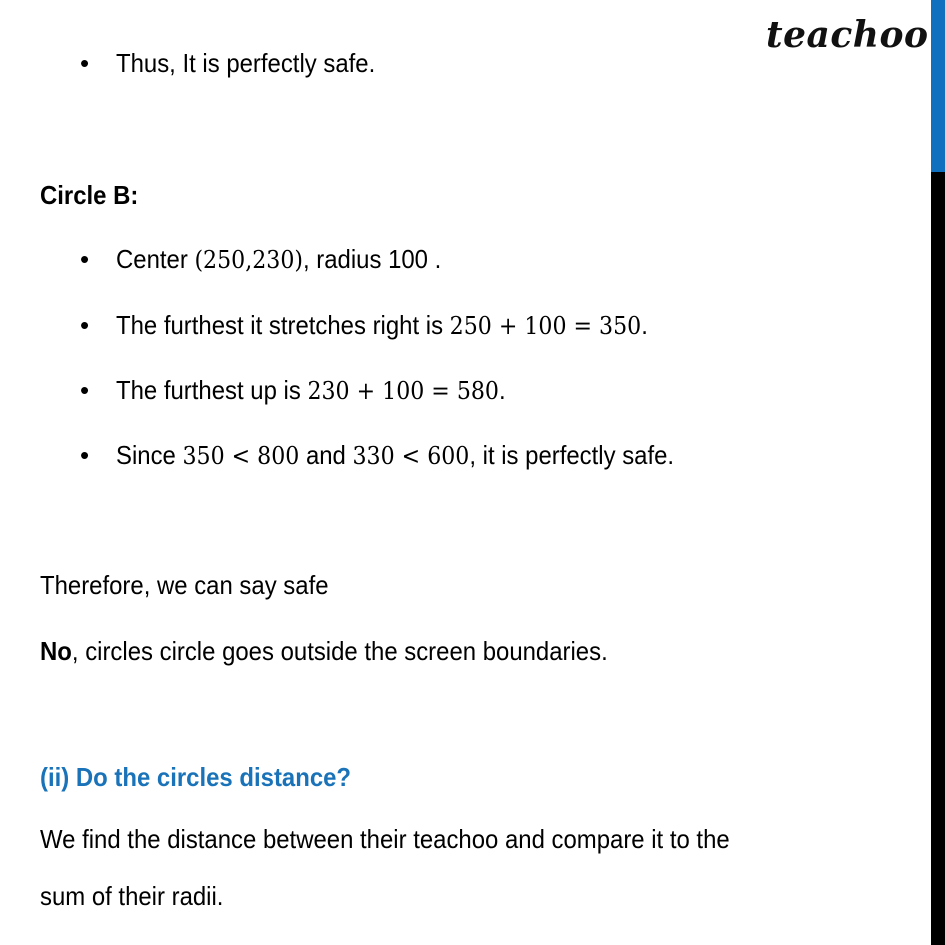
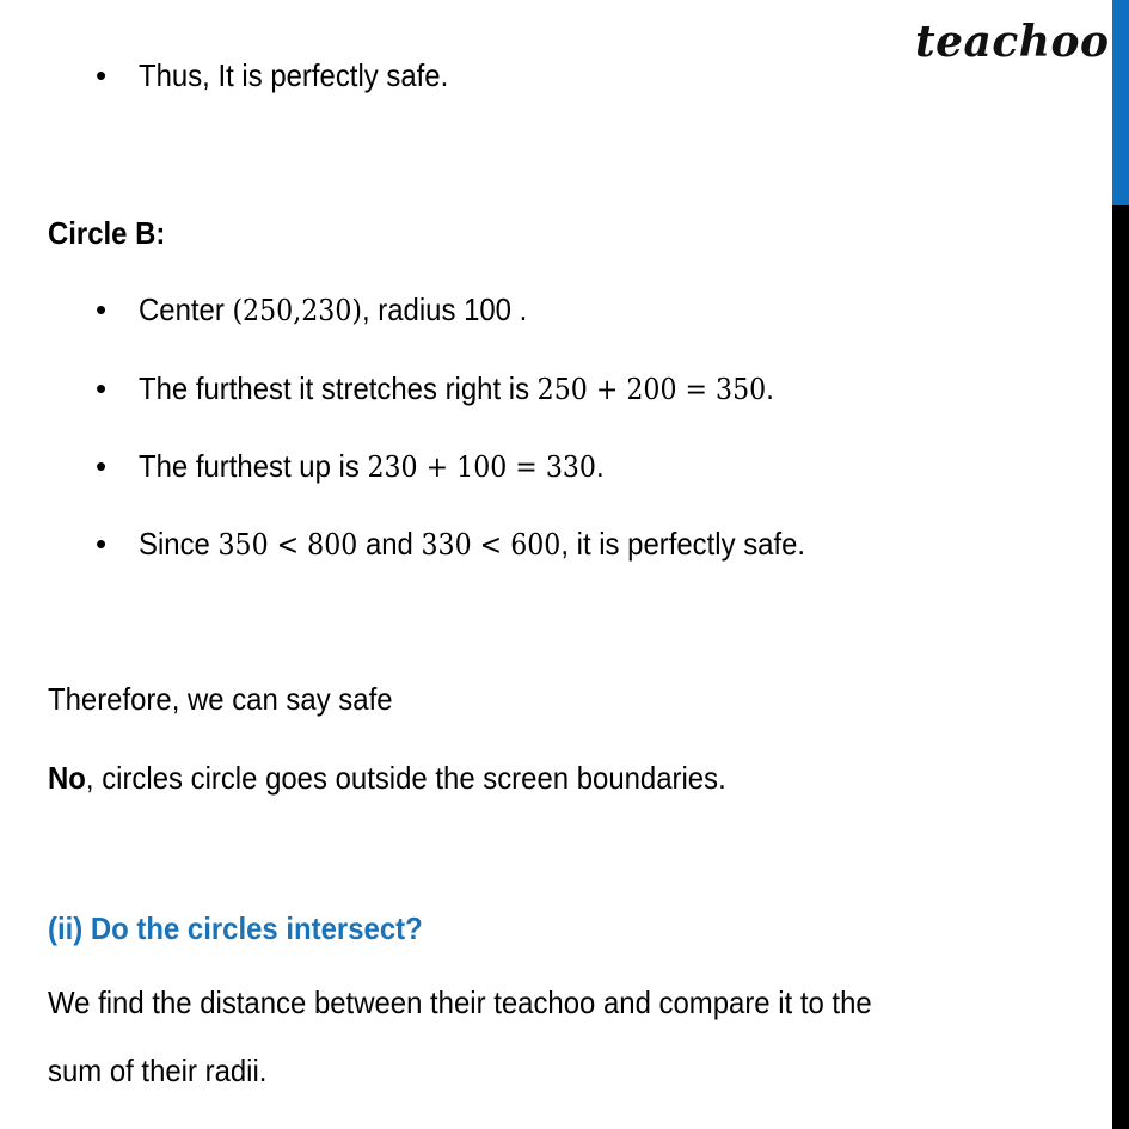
  teachoo
  •
  Thus, It is perfectly safe.
  Circle B:
  •
  Center (250,230), radius 100 .
  •
- The furthest it stretches right is 250 + 100 = 350.
+ The furthest it stretches right is 250 + 200 = 350.
  •
- The furthest up is 230 + 100 = 580.
+ The furthest up is 230 + 100 = 330.
  •
  Since 350 < 800 and 330 < 600, it is perfectly safe.
  Therefore, we can say safe
  No, circles circle goes outside the screen boundaries.
- (ii) Do the circles distance?
+ (ii) Do the circles intersect?
  We find the distance between their teachoo and compare it to the
  sum of their radii.
